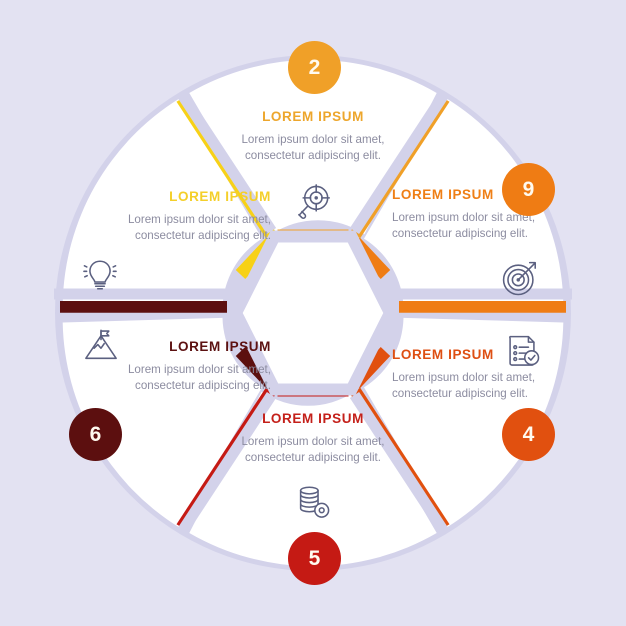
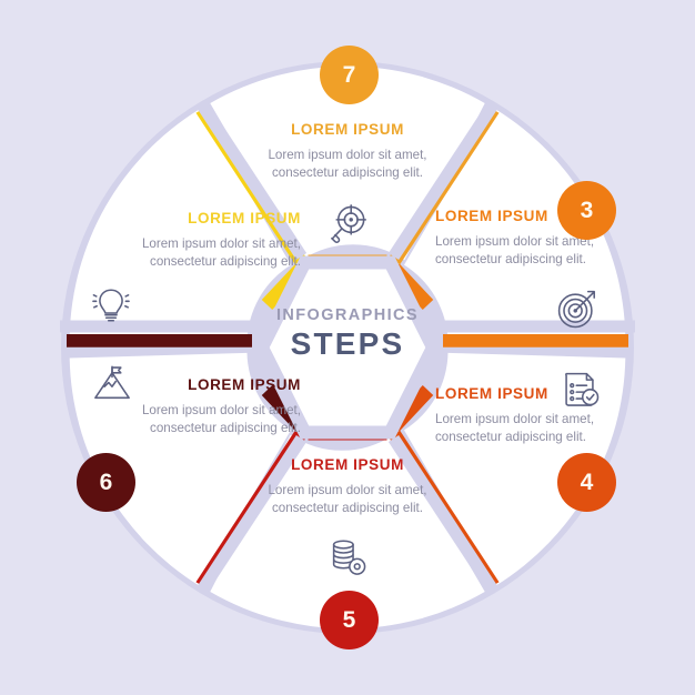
+ INFOGRAPHICS
+ STEPS
  LOREM IPSUM
  Lorem ipsum dolor sit amet, consectetur adipiscing elit.
  LOREM IPSUM
  Lorem ipsum dolor sit amet, consectetur adipiscing elit.
  LOREM IPSUM
  Lorem ipsum dolor sit amet, consectetur adipiscing elit.
  LOREM IPSUM
  Lorem ipsum dolor sit amet, consectetur adipiscing elit.
  LOREM IPSUM
  Lorem ipsum dolor sit amet, consectetur adipiscing elit.
  LOREM IPSUM
  Lorem ipsum dolor sit amet, consectetur adipiscing elit.
- 2
+ 7
- 9
+ 3
  4
  5
  6
